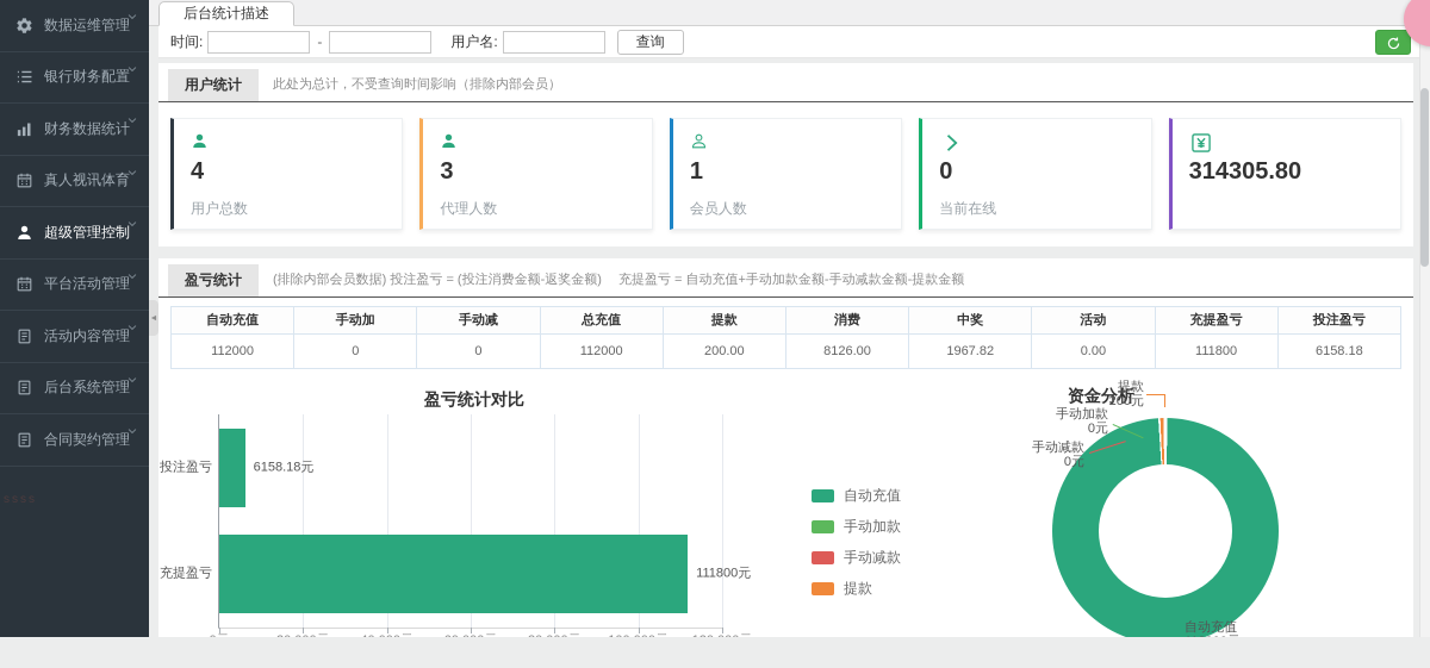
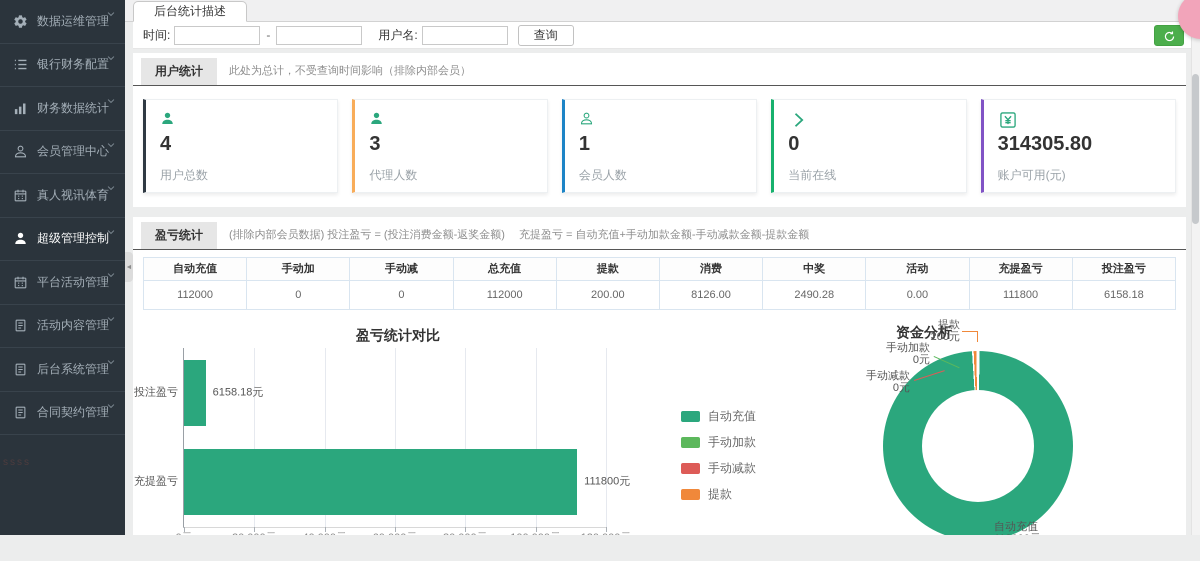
  数据运维管理
  银行财务配置
  财务数据统计
+ 会员管理中心
  真人视讯体育
  超级管理控制
  平台活动管理
  活动内容管理
  后台系统管理
  合同契约管理
  ssss
  后台统计描述
  时间:
  -
  用户名:
  查询
  用户统计
  此处为总计，不受查询时间影响（排除内部会员）
  4
  用户总数
  3
  代理人数
  1
  会员人数
  0
  当前在线
  314305.80
+ 账户可用(元)
  盈亏统计
  (排除内部会员数据) 投注盈亏 = (投注消费金额-返奖金额) 充提盈亏 = 自动充值+手动加款金额-手动减款金额-提款金额
  自动充值	手动加	手动减	总充值	提款	消费	中奖	活动	充提盈亏	投注盈亏
- 112000	0	0	112000	200.00	8126.00	1967.82	0.00	111800	6158.18
+ 112000	0	0	112000	200.00	8126.00	2490.28	0.00	111800	6158.18
  盈亏统计对比
  投注盈亏
  6158.18元
  充提盈亏
  111800元
  自动充值
  手动加款
  手动减款
  提款
  资金分析
  自动充值
  手动加款
  0元
  手动减款
  0元
  提款
  200元
